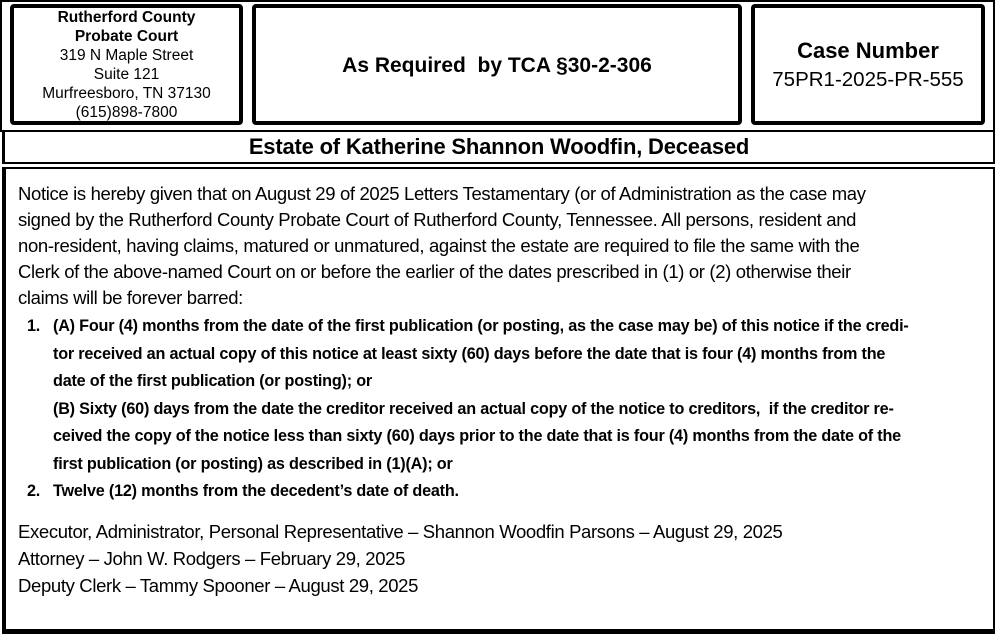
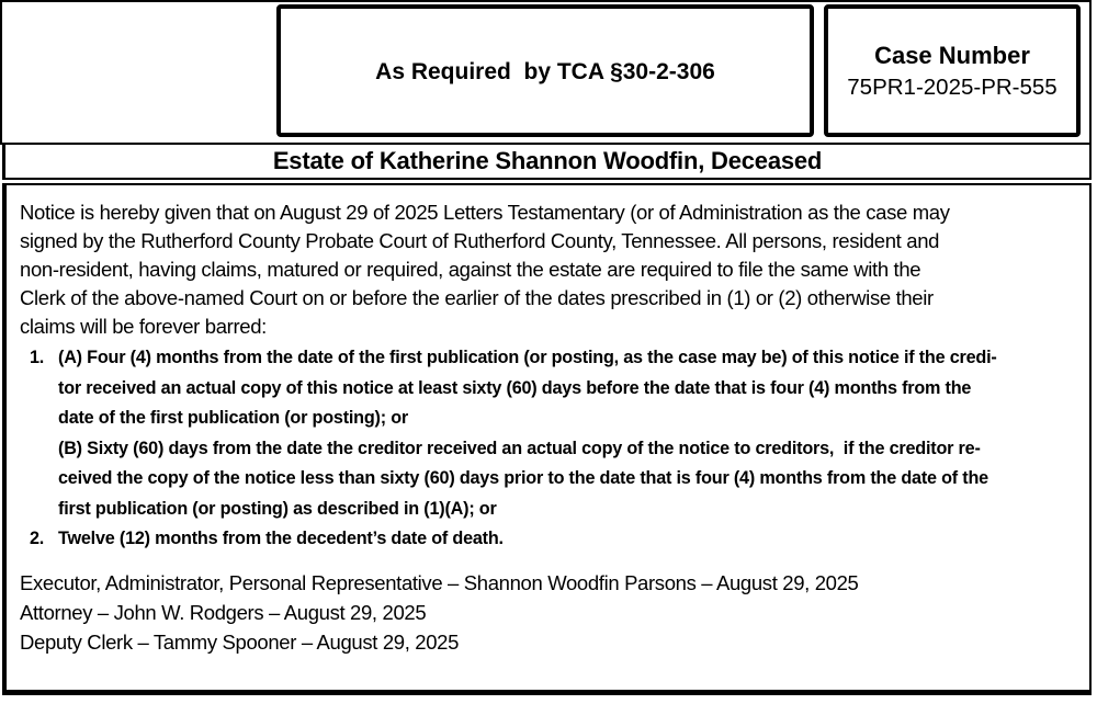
- Rutherford County
- Probate Court
- 319 N Maple Street
- Suite 121
- Murfreesboro, TN 37130
- (615)898-7800
  As Required by TCA §30-2-306
  Case Number
  75PR1-2025-PR-555
  Estate of Katherine Shannon Woodfin, Deceased
  Notice is hereby given that on August 29 of 2025 Letters Testamentary (or of Administration as the case may
  signed by the Rutherford County Probate Court of Rutherford County, Tennessee. All persons, resident and
- non-resident, having claims, matured or unmatured, against the estate are required to file the same with the
+ non-resident, having claims, matured or required, against the estate are required to file the same with the
  Clerk of the above-named Court on or before the earlier of the dates prescribed in (1) or (2) otherwise their
  claims will be forever barred:
  1.
  (A) Four (4) months from the date of the first publication (or posting, as the case may be) of this notice if the credi-
  tor received an actual copy of this notice at least sixty (60) days before the date that is four (4) months from the
  date of the first publication (or posting); or
  (B) Sixty (60) days from the date the creditor received an actual copy of the notice to creditors, if the creditor re-
  ceived the copy of the notice less than sixty (60) days prior to the date that is four (4) months from the date of the
  first publication (or posting) as described in (1)(A); or
  2.
  Twelve (12) months from the decedent’s date of death.
  Executor, Administrator, Personal Representative – Shannon Woodfin Parsons – August 29, 2025
- Attorney – John W. Rodgers – February 29, 2025
+ Attorney – John W. Rodgers – August 29, 2025
  Deputy Clerk – Tammy Spooner – August 29, 2025
